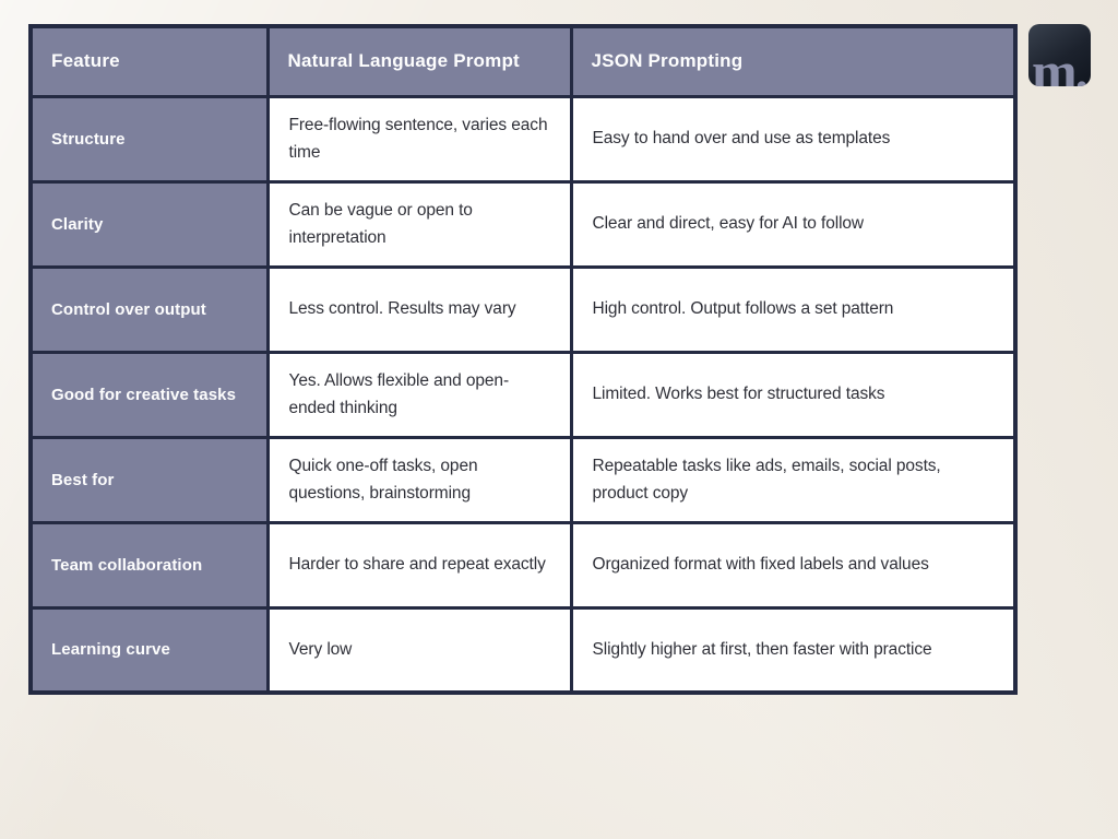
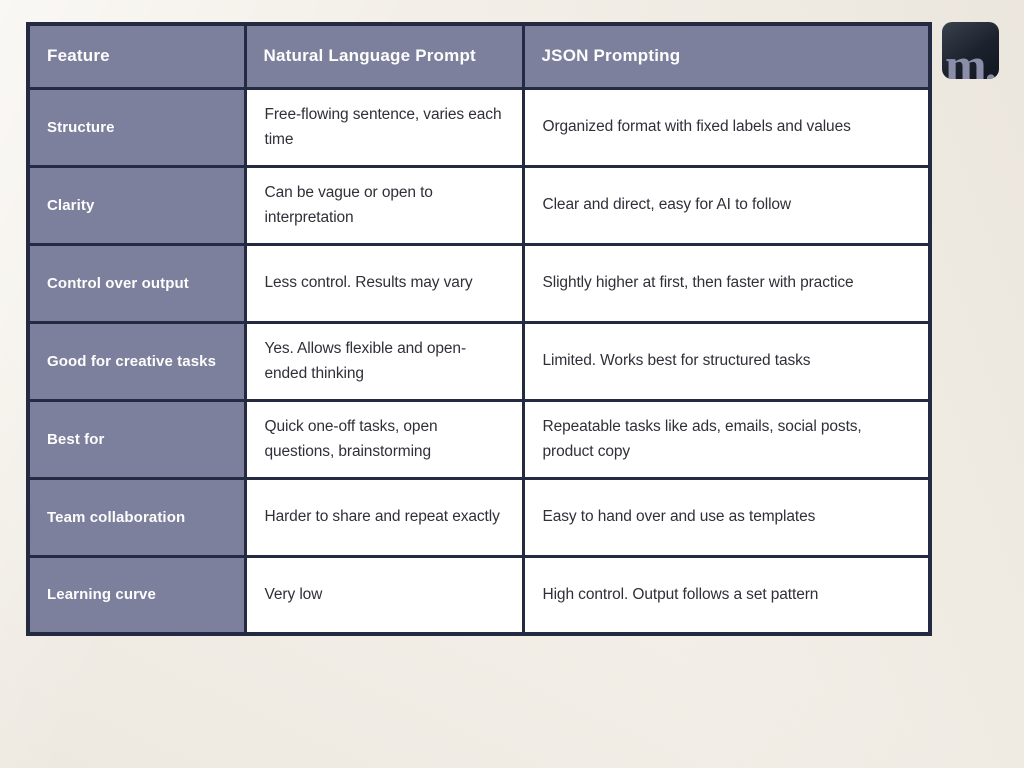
  Feature	Natural Language Prompt	JSON Prompting
- Structure	Free-flowing sentence, varies each time	Easy to hand over and use as templates
+ Structure	Free-flowing sentence, varies each time	Organized format with fixed labels and values
  Clarity	Can be vague or open to interpretation	Clear and direct, easy for AI to follow
- Control over output	Less control. Results may vary	High control. Output follows a set pattern
+ Control over output	Less control. Results may vary	Slightly higher at first, then faster with practice
  Good for creative tasks	Yes. Allows flexible and open-ended thinking	Limited. Works best for structured tasks
  Best for	Quick one-off tasks, open questions, brainstorming	Repeatable tasks like ads, emails, social posts, product copy
- Team collaboration	Harder to share and repeat exactly	Organized format with fixed labels and values
+ Team collaboration	Harder to share and repeat exactly	Easy to hand over and use as templates
- Learning curve	Very low	Slightly higher at first, then faster with practice
+ Learning curve	Very low	High control. Output follows a set pattern
  m.
